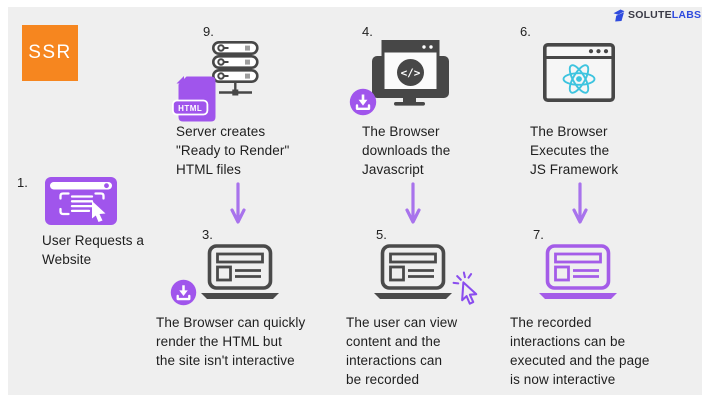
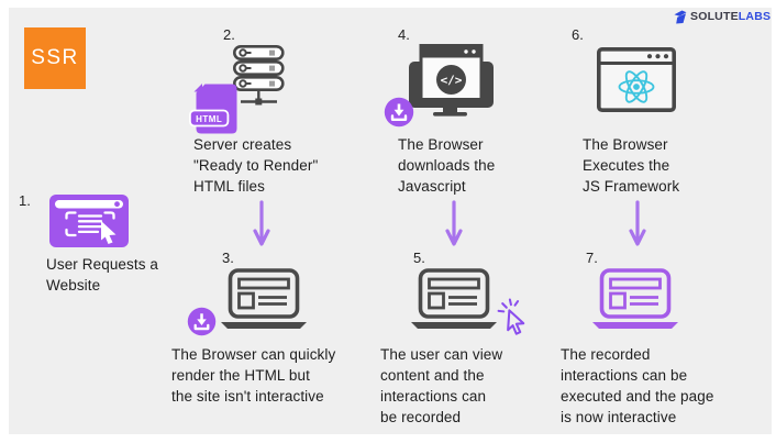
  SSR
  SOLUTELABS
  1.
  User Requests a
  Website
- 9.
+ 2.
  HTML
  Server creates
  "Ready to Render"
  HTML files
  4.
  </>
  The Browser
  downloads the
  Javascript
  6.
  The Browser
  Executes the
  JS Framework
  3.
  The Browser can quickly
  render the HTML but
  the site isn't interactive
  5.
  The user can view
  content and the
  interactions can
  be recorded
  7.
  The recorded
  interactions can be
  executed and the page
  is now interactive
